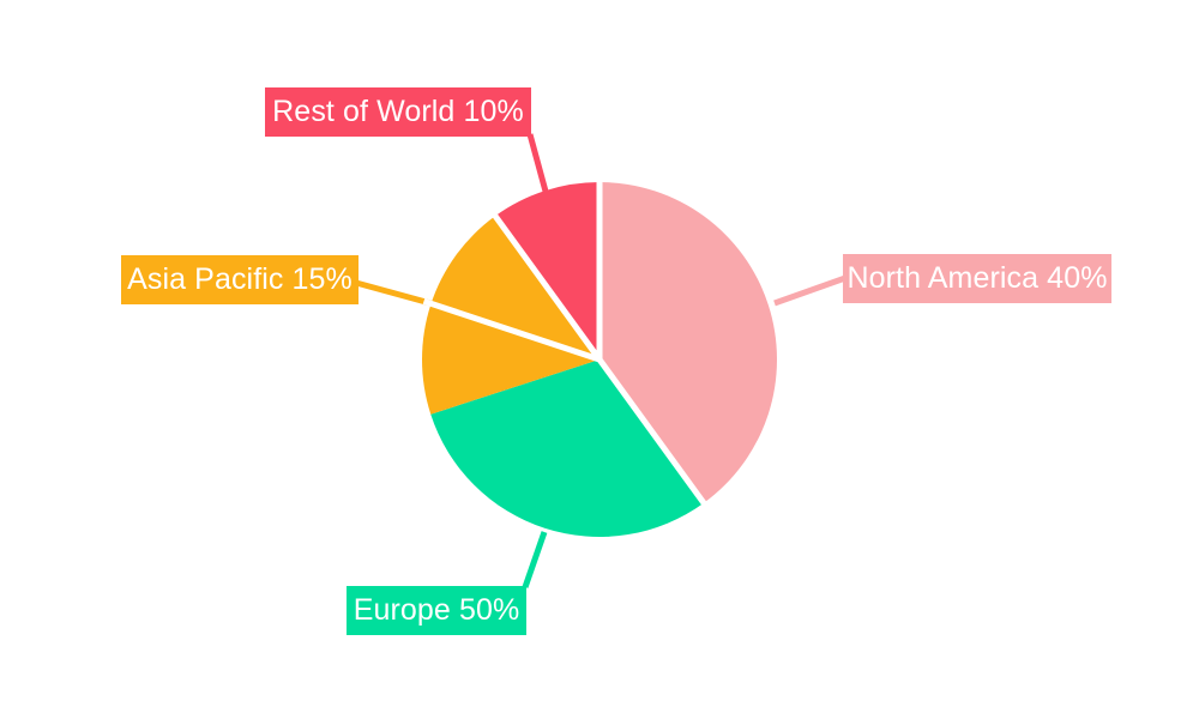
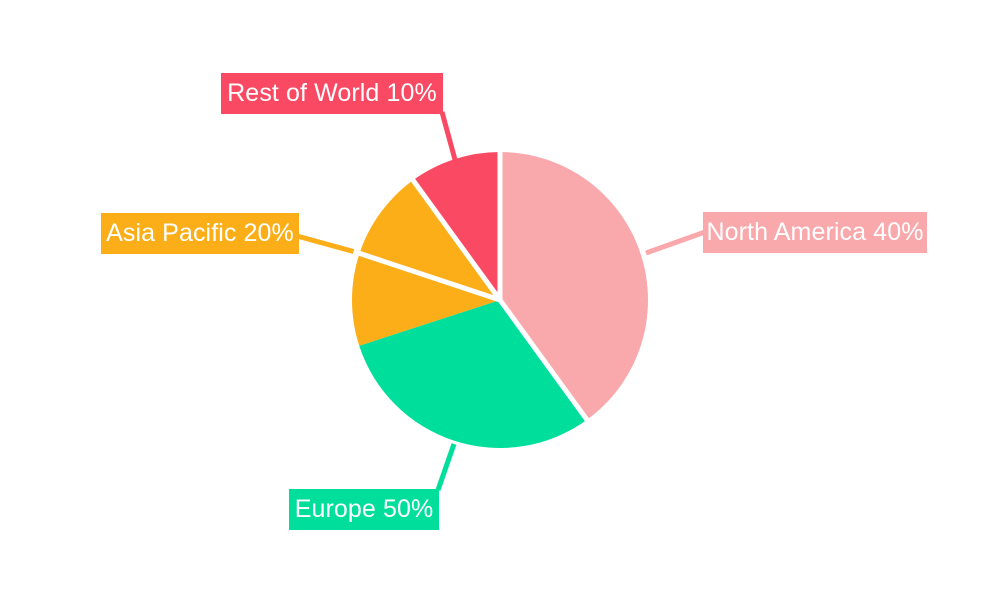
  North America 40%
  Europe 50%
- Asia Pacific 15%
+ Asia Pacific 20%
  Rest of World 10%
